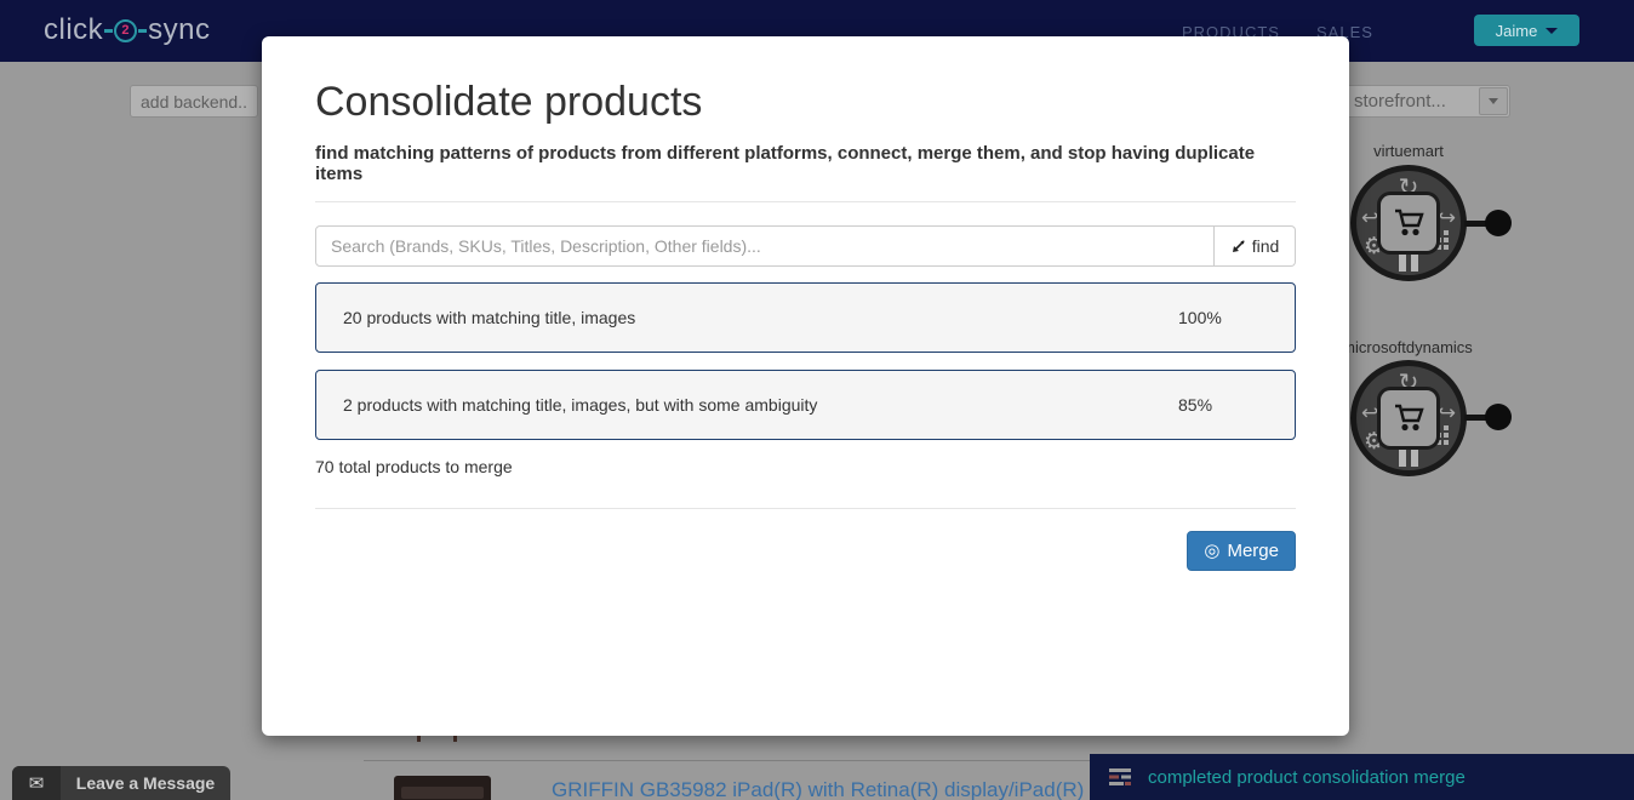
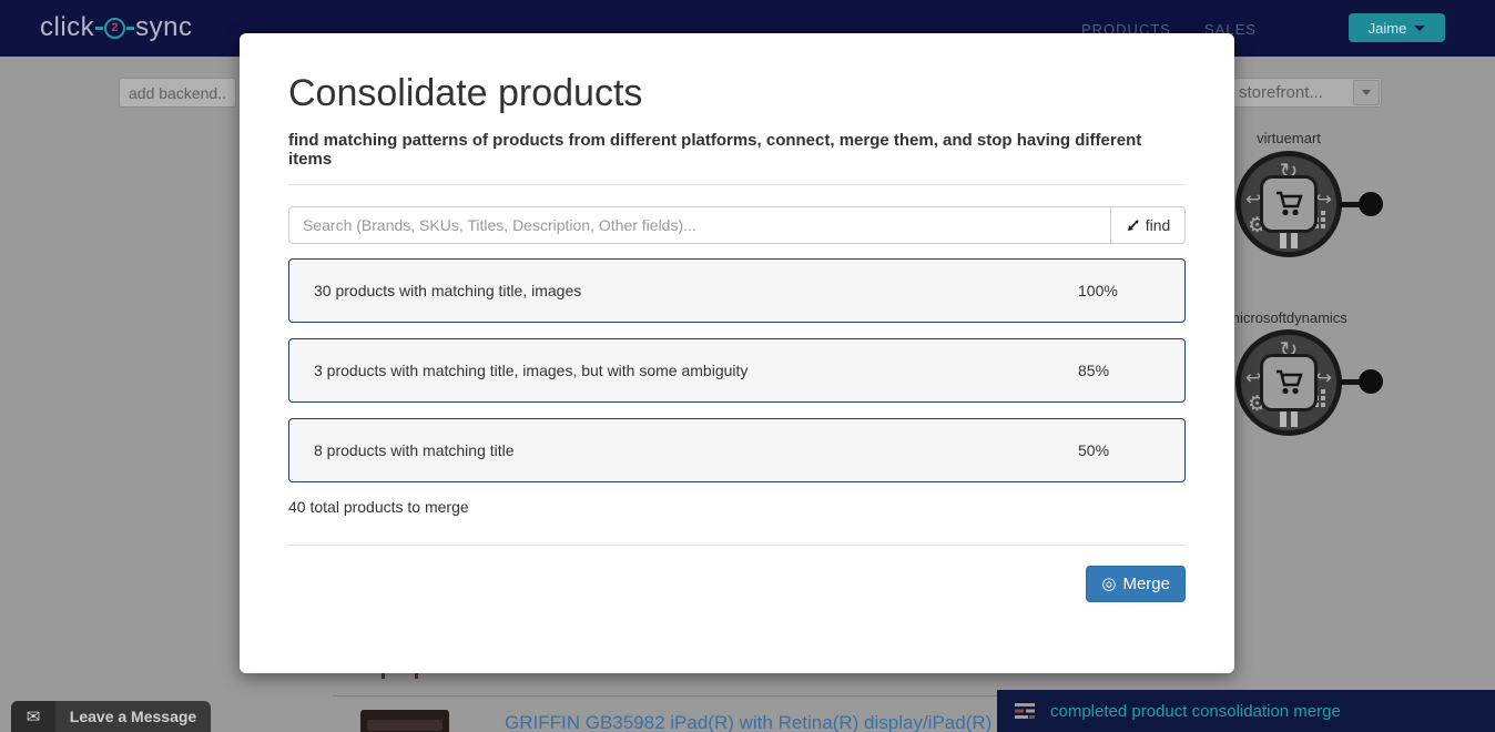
  click
  2
  sync
  PRODUCTS
  SALES
  Jaime
  add backend..
  storefront...
  virtuemart
  ↻
  ↩
  ↪
  ⚙
  icrosoftdynamics
  ↻
  ↩
  ↪
  ⚙
  GRIFFIN GB35982 iPad(R) with Retina(R) display/iPad(R)
  Consolidate products
- find matching patterns of products from different platforms, connect, merge them, and stop having duplicate items
+ find matching patterns of products from different platforms, connect, merge them, and stop having different items
  Search (Brands, SKUs, Titles, Description, Other fields)...
  find
- 20 products with matching title, images
+ 30 products with matching title, images
  100%
- 2 products with matching title, images, but with some ambiguity
+ 3 products with matching title, images, but with some ambiguity
  85%
+ 8 products with matching title
+ 50%
- 70 total products to merge
+ 40 total products to merge
  ◎
  Merge
  ✉
  Leave a Message
  completed product consolidation merge
